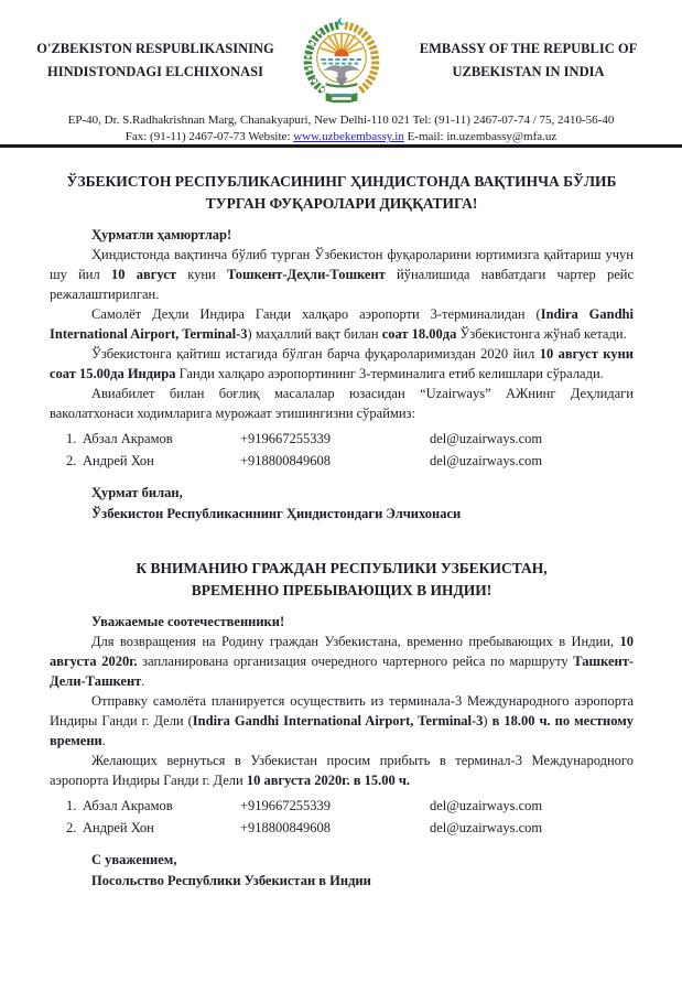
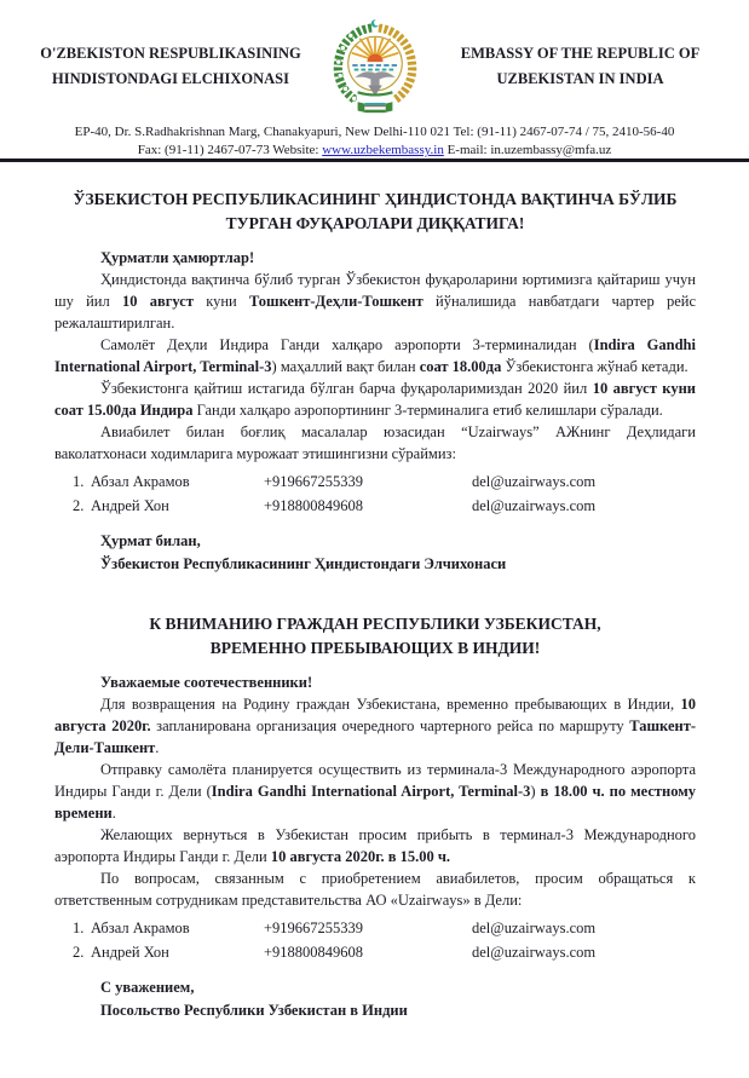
  O'ZBEKISTON RESPUBLIKASINING
  HINDISTONDAGI ELCHIXONASI
  EMBASSY OF THE REPUBLIC OF
  UZBEKISTAN IN INDIA
  EP-40, Dr. S.Radhakrishnan Marg, Chanakyapuri, New Delhi-110 021 Tel: (91-11) 2467-07-74 / 75, 2410-56-40
  Fax: (91-11) 2467-07-73 Website: www.uzbekembassy.in E-mail: in.uzembassy@mfa.uz
  ЎЗБЕКИСТОН РЕСПУБЛИКАСИНИНГ ҲИНДИСТОНДА ВАҚТИНЧА БЎЛИБ
  ТУРГАН ФУҚАРОЛАРИ ДИҚҚАТИГА!
  Ҳурматли ҳамюртлар!
  Ҳиндистонда вақтинча бўлиб турган Ўзбекистон фуқароларини юртимизга қайтариш учун шу йил 10 август куни Тошкент-Деҳли-Тошкент йўналишида навбатдаги чартер рейс режалаштирилган.
  Самолёт Деҳли Индира Ганди халқаро аэропорти 3-терминалидан (Indira Gandhi International Airport, Terminal-3) маҳаллий вақт билан соат 18.00да Ўзбекистонга жўнаб кетади.
  Ўзбекистонга қайтиш истагида бўлган барча фуқароларимиздан 2020 йил 10 август куни соат 15.00да Индира Ганди халқаро аэропортининг 3-терминалига етиб келишлари сўралади.
  Авиабилет билан боғлиқ масалалар юзасидан “Uzairways” АЖнинг Деҳлидаги ваколатхонаси ходимларига мурожаат этишингизни сўраймиз:
  1.
  Абзал Акрамов
  +919667255339
  del@uzairways.com
  2.
  Андрей Хон
  +918800849608
  del@uzairways.com
  Ҳурмат билан,
  Ўзбекистон Республикасининг Ҳиндистондаги Элчихонаси
  К ВНИМАНИЮ ГРАЖДАН РЕСПУБЛИКИ УЗБЕКИСТАН,
  ВРЕМЕННО ПРЕБЫВАЮЩИХ В ИНДИИ!
  Уважаемые соотечественники!
  Для возвращения на Родину граждан Узбекистана, временно пребывающих в Индии, 10 августа 2020г. запланирована организация очередного чартерного рейса по маршруту Ташкент-Дели-Ташкент.
  Отправку самолёта планируется осуществить из терминала-3 Международного аэропорта Индиры Ганди г. Дели (Indira Gandhi International Airport, Terminal-3) в 18.00 ч. по местному времени.
  Желающих вернуться в Узбекистан просим прибыть в терминал-3 Международного аэропорта Индиры Ганди г. Дели 10 августа 2020г. в 15.00 ч.
+ По вопросам, связанным с приобретением авиабилетов, просим обращаться к ответственным сотрудникам представительства АО «Uzairways» в Дели:
  1.
  Абзал Акрамов
  +919667255339
  del@uzairways.com
  2.
  Андрей Хон
  +918800849608
  del@uzairways.com
  С уважением,
  Посольство Республики Узбекистан в Индии
